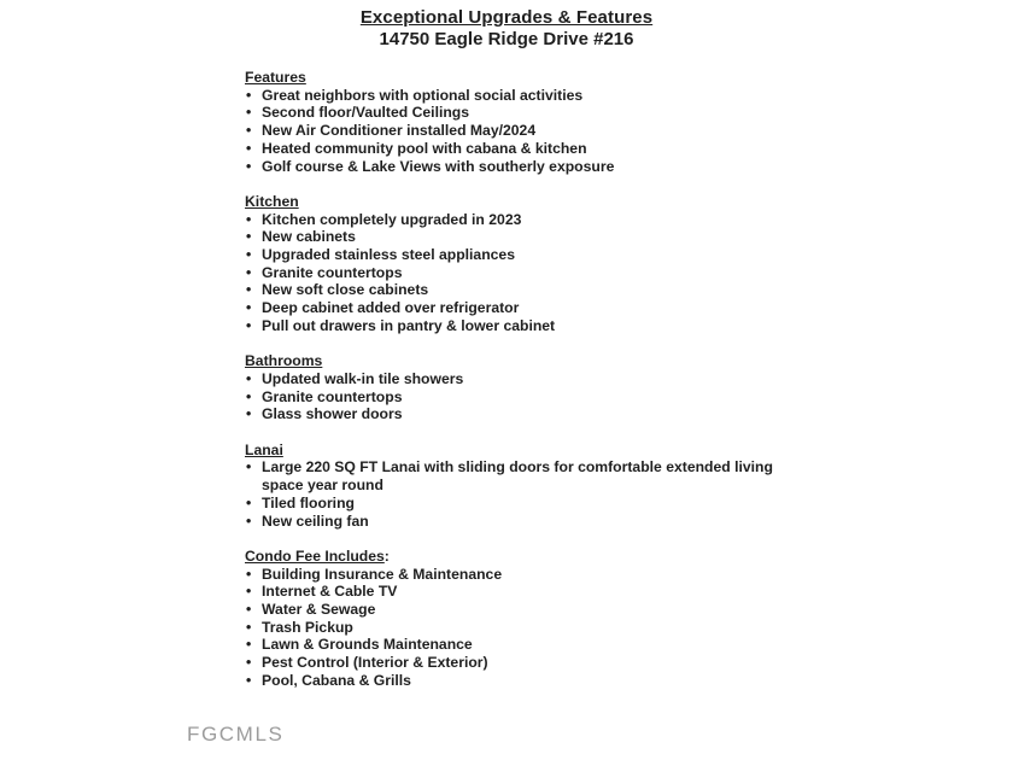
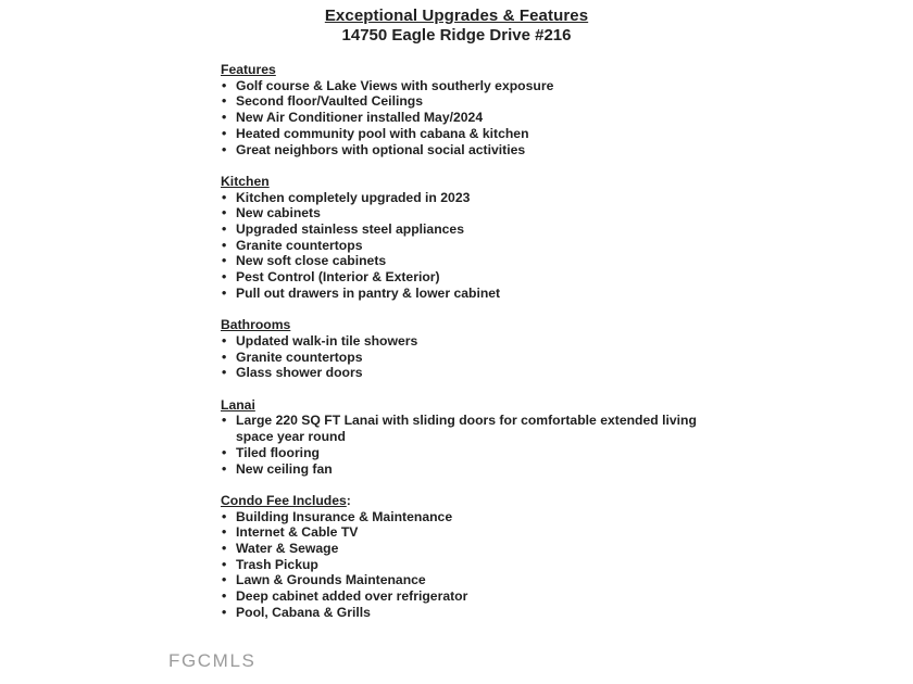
  Exceptional Upgrades & Features
  14750 Eagle Ridge Drive #216
  Features
  •
- Great neighbors with optional social activities
+ Golf course & Lake Views with southerly exposure
  •
  Second floor/Vaulted Ceilings
  •
  New Air Conditioner installed May/2024
  •
  Heated community pool with cabana & kitchen
  •
- Golf course & Lake Views with southerly exposure
+ Great neighbors with optional social activities
  Kitchen
  •
  Kitchen completely upgraded in 2023
  •
  New cabinets
  •
  Upgraded stainless steel appliances
  •
  Granite countertops
  •
  New soft close cabinets
  •
- Deep cabinet added over refrigerator
+ Pest Control (Interior & Exterior)
  •
  Pull out drawers in pantry & lower cabinet
  Bathrooms
  •
  Updated walk-in tile showers
  •
  Granite countertops
  •
  Glass shower doors
  Lanai
  •
  Large 220 SQ FT Lanai with sliding doors for comfortable extended living space year round
  •
  Tiled flooring
  •
  New ceiling fan
  Condo Fee Includes:
  •
  Building Insurance & Maintenance
  •
  Internet & Cable TV
  •
  Water & Sewage
  •
  Trash Pickup
  •
  Lawn & Grounds Maintenance
  •
- Pest Control (Interior & Exterior)
+ Deep cabinet added over refrigerator
  •
  Pool, Cabana & Grills
  FGCMLS
